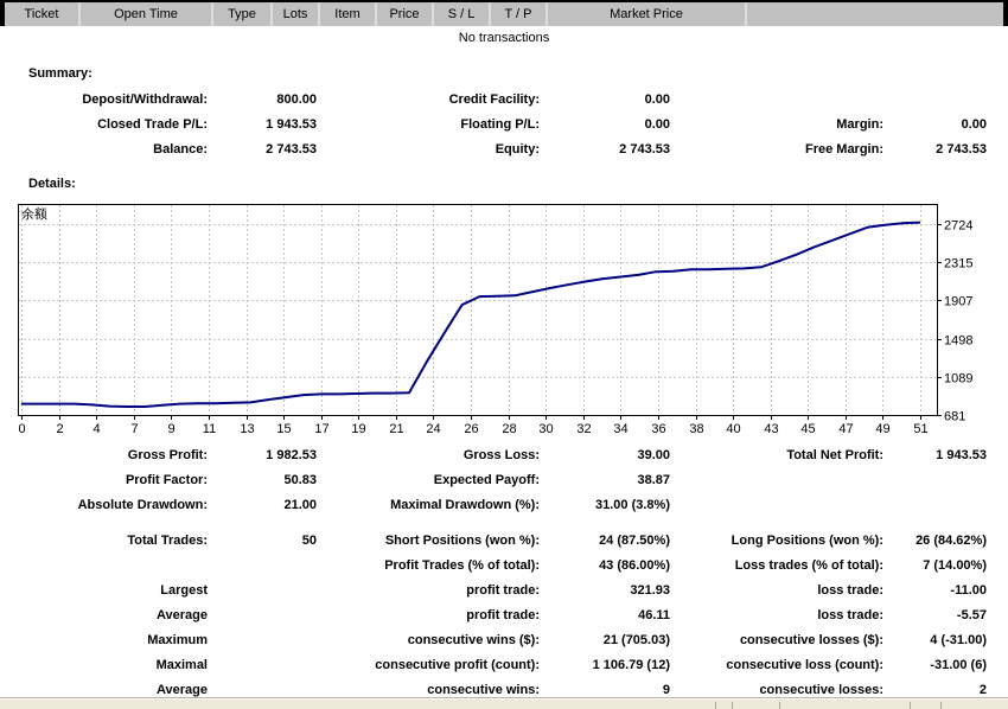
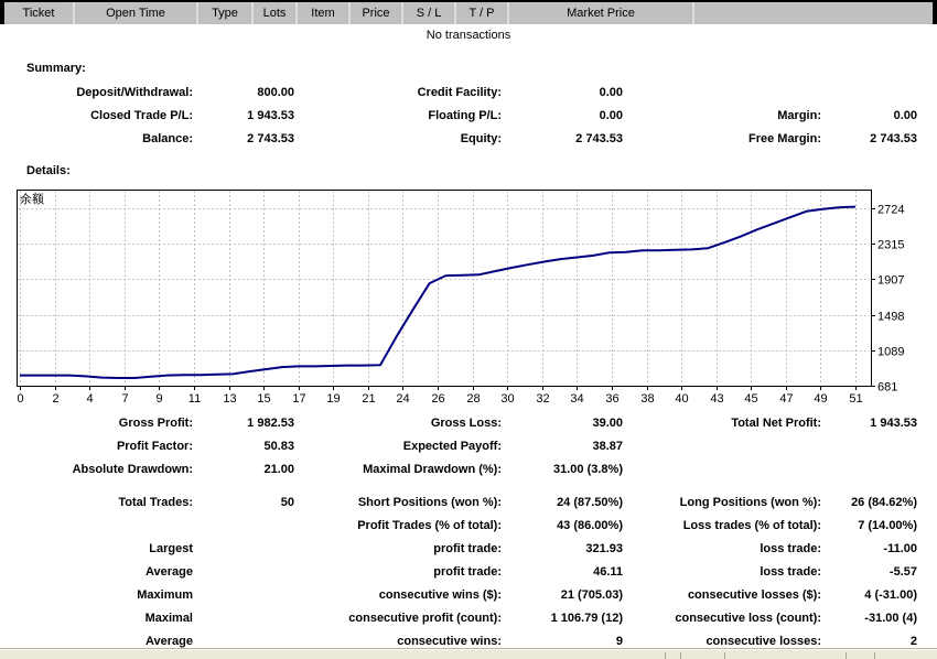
  Ticket
  Open Time
  Type
  Lots
  Item
  Price
  S / L
  T / P
  Market Price
  No transactions
  Summary:
  Deposit/Withdrawal:
  800.00
  Credit Facility:
  0.00
  Closed Trade P/L:
  1 943.53
  Floating P/L:
  0.00
  Margin:
  0.00
  Balance:
  2 743.53
  Equity:
  2 743.53
  Free Margin:
  2 743.53
  Details:
  0
  2
  4
  7
  9
  11
  13
  15
  17
  19
  21
  24
  26
  28
  30
  32
  34
  36
  38
  40
  43
  45
  47
  49
  51
  2724
  2315
  1907
  1498
  1089
  681
  余额
  Gross Profit:
  1 982.53
  Gross Loss:
  39.00
  Total Net Profit:
  1 943.53
  Profit Factor:
  50.83
  Expected Payoff:
  38.87
  Absolute Drawdown:
  21.00
  Maximal Drawdown (%):
  31.00 (3.8%)
  Total Trades:
  50
  Short Positions (won %):
  24 (87.50%)
  Long Positions (won %):
  26 (84.62%)
  Profit Trades (% of total):
  43 (86.00%)
  Loss trades (% of total):
  7 (14.00%)
  Largest
  profit trade:
  321.93
  loss trade:
  -11.00
  Average
  profit trade:
  46.11
  loss trade:
  -5.57
  Maximum
  consecutive wins ($):
  21 (705.03)
  consecutive losses ($):
  4 (-31.00)
  Maximal
  consecutive profit (count):
  1 106.79 (12)
  consecutive loss (count):
- -31.00 (6)
+ -31.00 (4)
  Average
  consecutive wins:
  9
  consecutive losses:
  2
